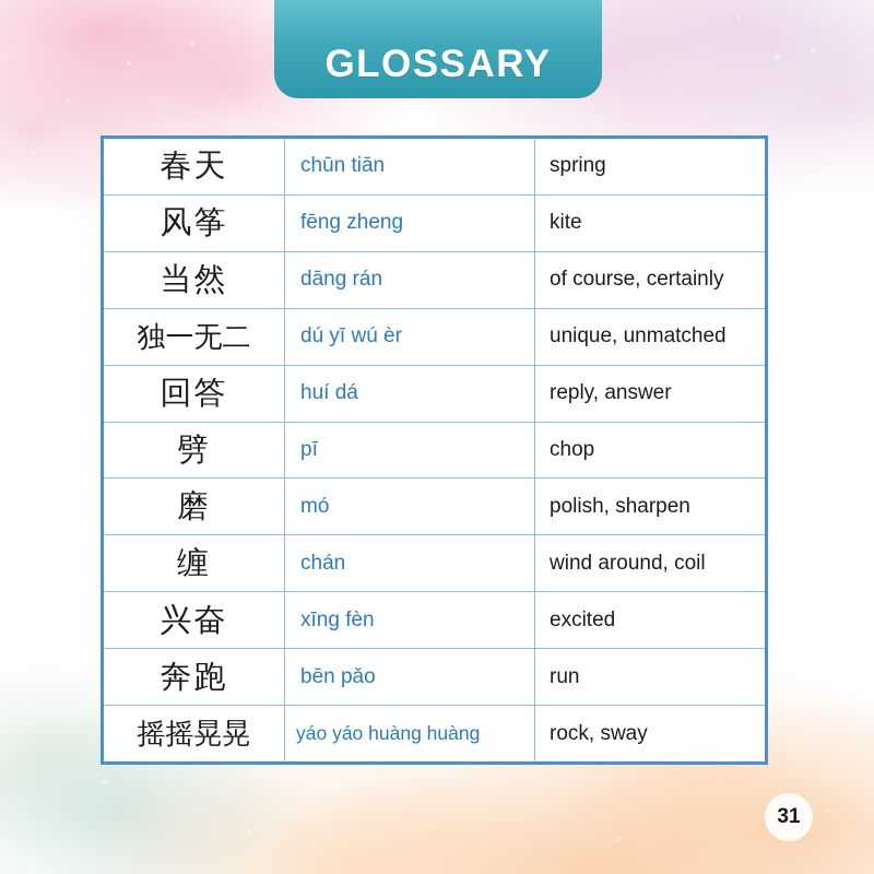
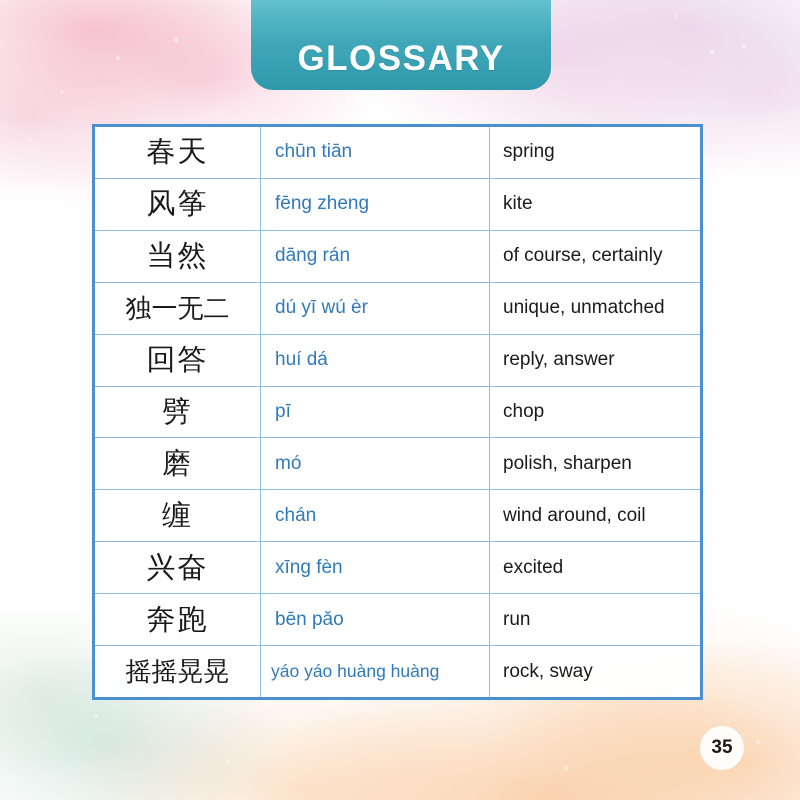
  GLOSSARY
  春天
  chūn tiān
  spring
  风筝
  fēng zheng
  kite
  当然
  dāng rán
  of course, certainly
  独一无二
  dú yī wú èr
  unique, unmatched
  回答
  huí dá
  reply, answer
  劈
  pī
  chop
  磨
  mó
  polish, sharpen
  缠
  chán
  wind around, coil
  兴奋
  xīng fèn
  excited
  奔跑
  bēn pǎo
  run
  摇摇晃晃
  yáo yáo huàng huàng
  rock, sway
- 31
+ 35
